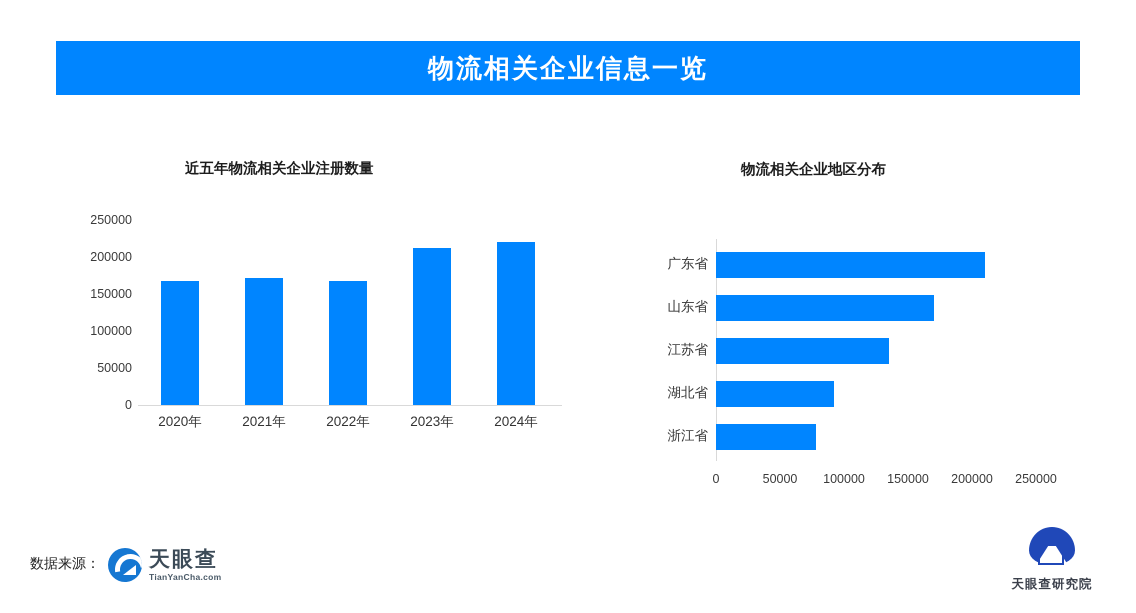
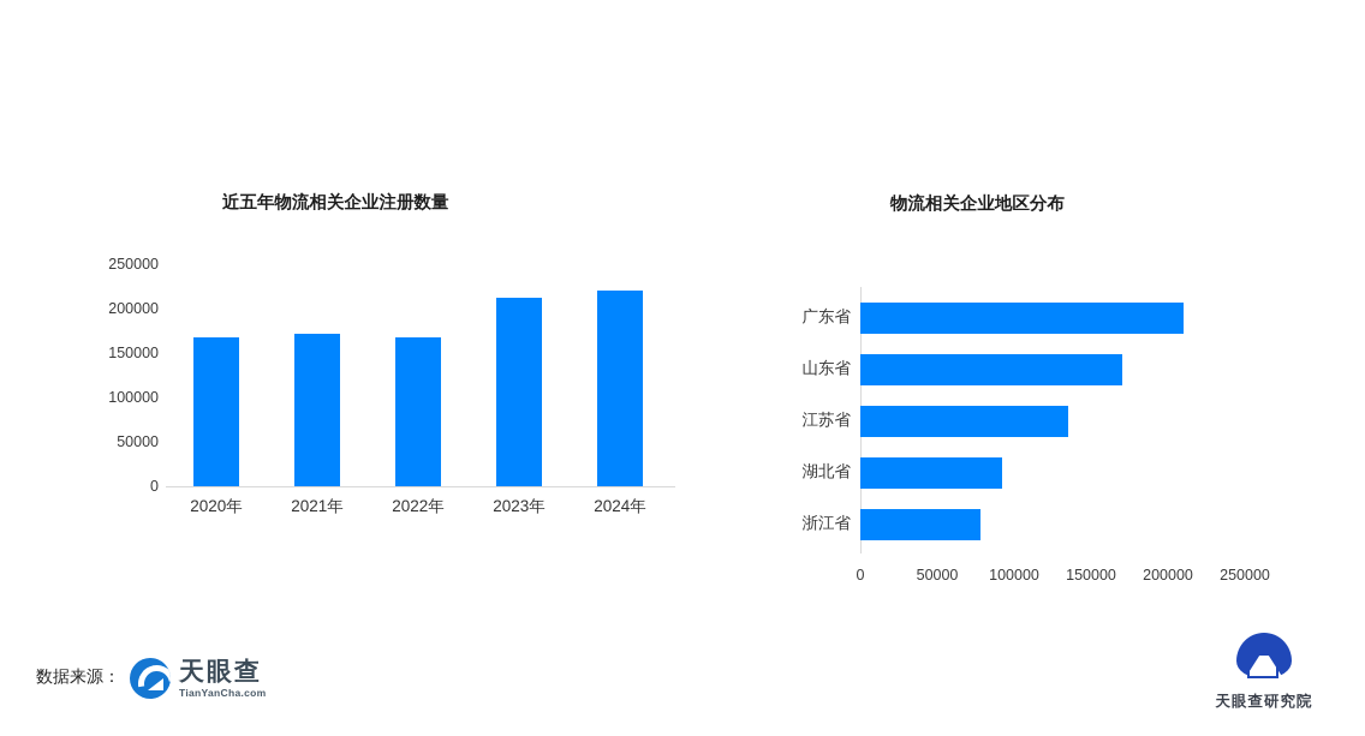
- 物流相关企业信息一览
  近五年物流相关企业注册数量
  250000
  200000
  150000
  100000
  50000
  0
  2020年
  2021年
  2022年
  2023年
  2024年
  物流相关企业地区分布
  广东省
  山东省
  江苏省
  湖北省
  浙江省
  0
  50000
  100000
  150000
  200000
  250000
  数据来源：
  天眼查
  TianYanCha.com
  天眼查研究院
